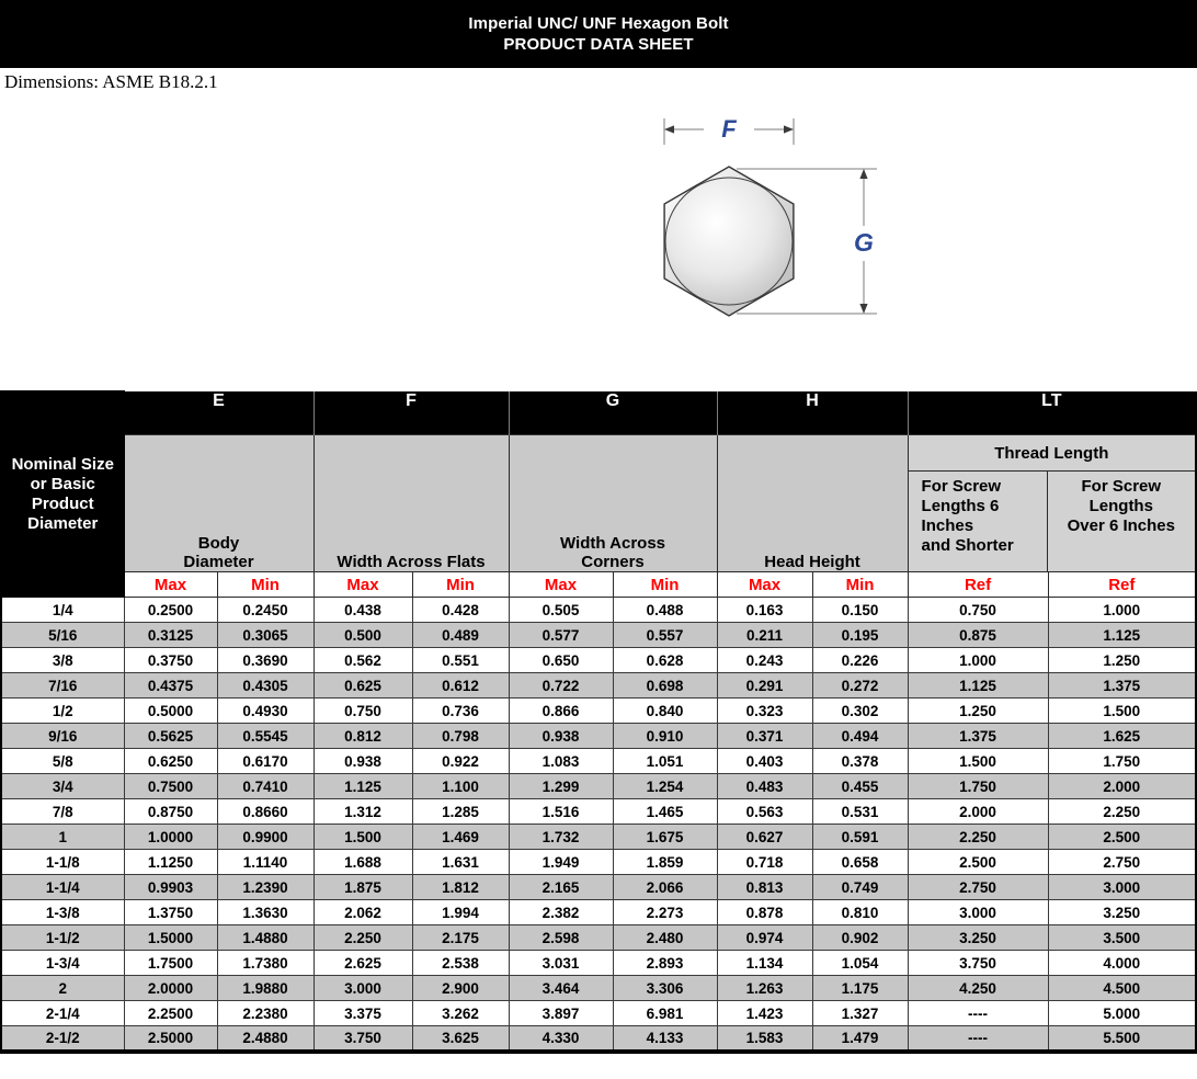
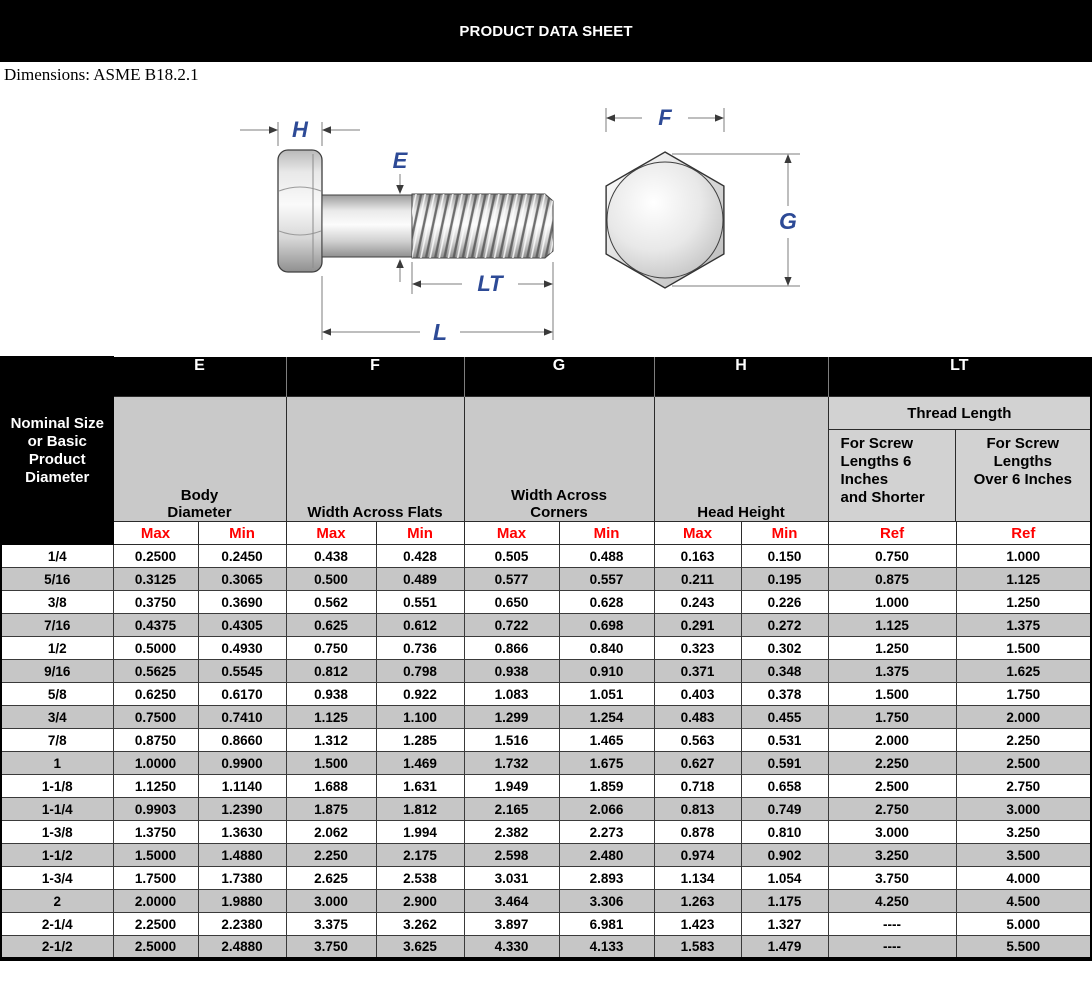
- Imperial UNC/ UNF Hexagon Bolt
  PRODUCT DATA SHEET
  Dimensions: ASME B18.2.1
+ H
+ E
+ LT
+ L
  F
  G
  Nominal Size or Basic Product Diameter	E	F	G	H	LT
  Body Diameter	Width Across Flats	Width Across Corners	Head Height	Thread Length For Screw Lengths 6 Inches and Shorter For Screw Lengths Over 6 Inches
  Max	Min	Max	Min	Max	Min	Max	Min	Ref	Ref
  1/4	0.2500	0.2450	0.438	0.428	0.505	0.488	0.163	0.150	0.750	1.000
  5/16	0.3125	0.3065	0.500	0.489	0.577	0.557	0.211	0.195	0.875	1.125
  3/8	0.3750	0.3690	0.562	0.551	0.650	0.628	0.243	0.226	1.000	1.250
  7/16	0.4375	0.4305	0.625	0.612	0.722	0.698	0.291	0.272	1.125	1.375
  1/2	0.5000	0.4930	0.750	0.736	0.866	0.840	0.323	0.302	1.250	1.500
- 9/16	0.5625	0.5545	0.812	0.798	0.938	0.910	0.371	0.494	1.375	1.625
+ 9/16	0.5625	0.5545	0.812	0.798	0.938	0.910	0.371	0.348	1.375	1.625
  5/8	0.6250	0.6170	0.938	0.922	1.083	1.051	0.403	0.378	1.500	1.750
  3/4	0.7500	0.7410	1.125	1.100	1.299	1.254	0.483	0.455	1.750	2.000
  7/8	0.8750	0.8660	1.312	1.285	1.516	1.465	0.563	0.531	2.000	2.250
  1	1.0000	0.9900	1.500	1.469	1.732	1.675	0.627	0.591	2.250	2.500
  1-1/8	1.1250	1.1140	1.688	1.631	1.949	1.859	0.718	0.658	2.500	2.750
  1-1/4	0.9903	1.2390	1.875	1.812	2.165	2.066	0.813	0.749	2.750	3.000
  1-3/8	1.3750	1.3630	2.062	1.994	2.382	2.273	0.878	0.810	3.000	3.250
  1-1/2	1.5000	1.4880	2.250	2.175	2.598	2.480	0.974	0.902	3.250	3.500
  1-3/4	1.7500	1.7380	2.625	2.538	3.031	2.893	1.134	1.054	3.750	4.000
  2	2.0000	1.9880	3.000	2.900	3.464	3.306	1.263	1.175	4.250	4.500
  2-1/4	2.2500	2.2380	3.375	3.262	3.897	6.981	1.423	1.327	----	5.000
  2-1/2	2.5000	2.4880	3.750	3.625	4.330	4.133	1.583	1.479	----	5.500
